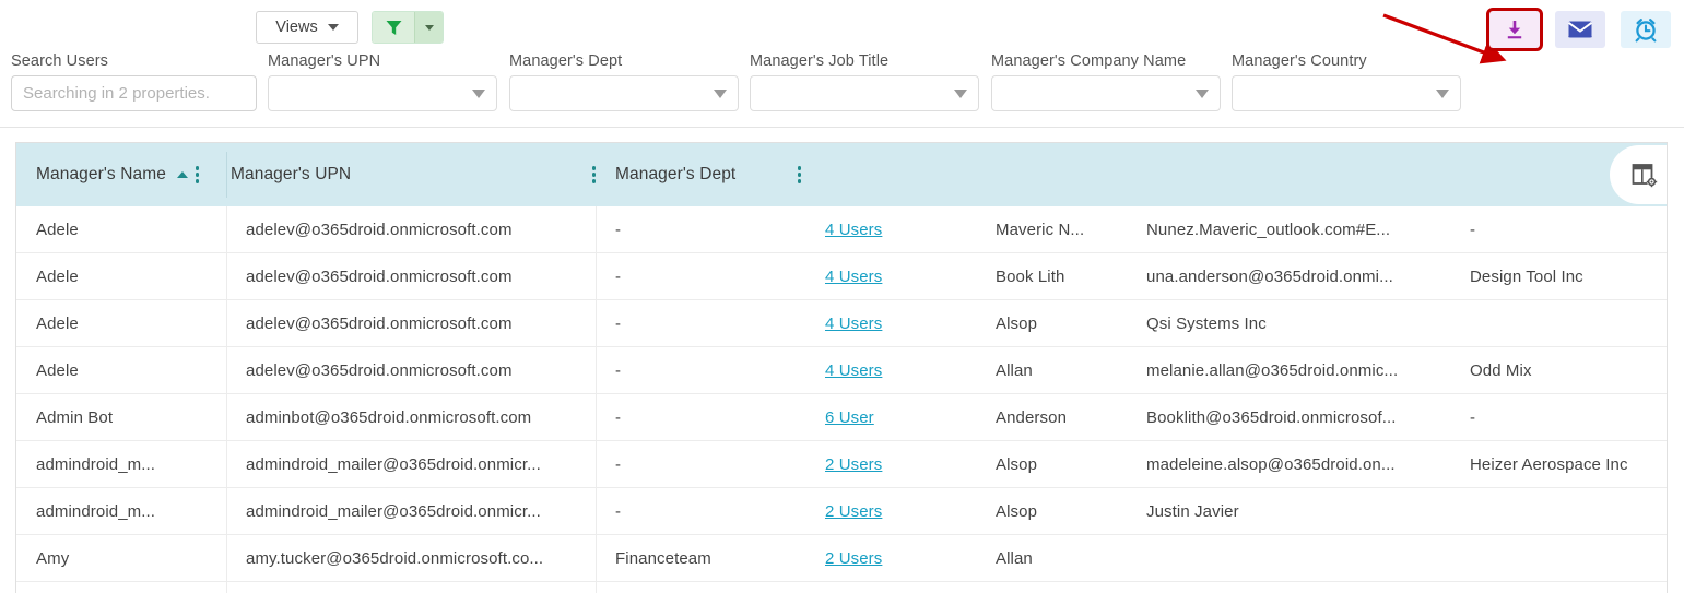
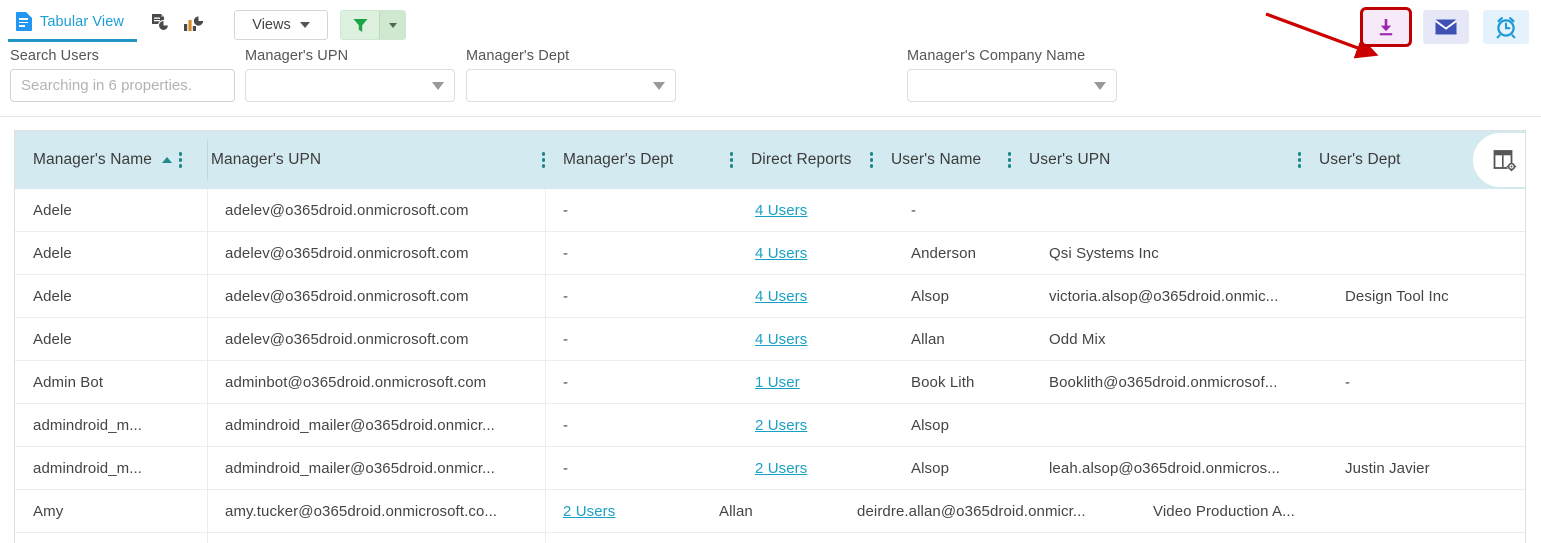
+ Tabular View
  Views
  Search Users
- Searching in 2 properties.
+ Searching in 6 properties.
  Manager's UPN
  Manager's Dept
- Manager's Job Title
  Manager's Company Name
- Manager's Country
  Manager's Name
  Manager's UPN
  Manager's Dept
+ Direct Reports
+ User's Name
+ User's UPN
+ User's Dept
  Adele
  adelev@o365droid.onmicrosoft.com
  -
  4 Users
- Maveric N...
- Nunez.Maveric_outlook.com#E...
  -
  Adele
  adelev@o365droid.onmicrosoft.com
  -
  4 Users
- Book Lith
+ Anderson
- una.anderson@o365droid.onmi...
- Design Tool Inc
+ Qsi Systems Inc
  Adele
  adelev@o365droid.onmicrosoft.com
  -
  4 Users
  Alsop
+ victoria.alsop@o365droid.onmic...
- Qsi Systems Inc
+ Design Tool Inc
  Adele
  adelev@o365droid.onmicrosoft.com
  -
  4 Users
  Allan
- melanie.allan@o365droid.onmic...
  Odd Mix
  Admin Bot
  adminbot@o365droid.onmicrosoft.com
  -
- 6 User
+ 1 User
- Anderson
+ Book Lith
  Booklith@o365droid.onmicrosof...
  -
  admindroid_m...
  admindroid_mailer@o365droid.onmicr...
  -
  2 Users
  Alsop
- madeleine.alsop@o365droid.on...
- Heizer Aerospace Inc
  admindroid_m...
  admindroid_mailer@o365droid.onmicr...
  -
  2 Users
  Alsop
+ leah.alsop@o365droid.onmicros...
  Justin Javier
  Amy
  amy.tucker@o365droid.onmicrosoft.co...
- Financeteam
  2 Users
  Allan
+ deirdre.allan@o365droid.onmicr...
+ Video Production A...
